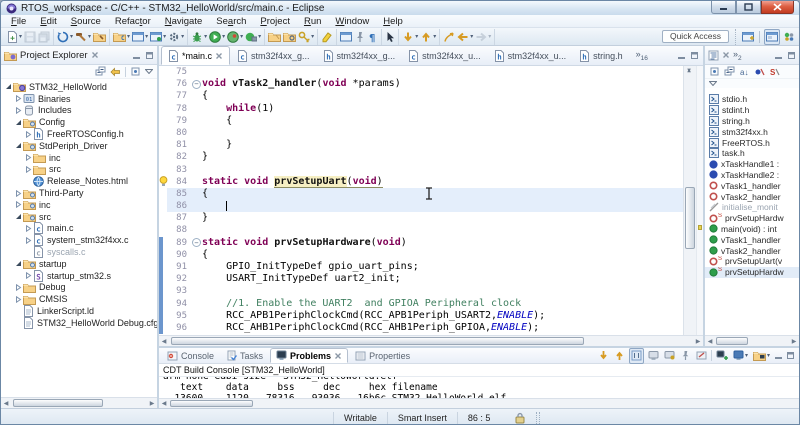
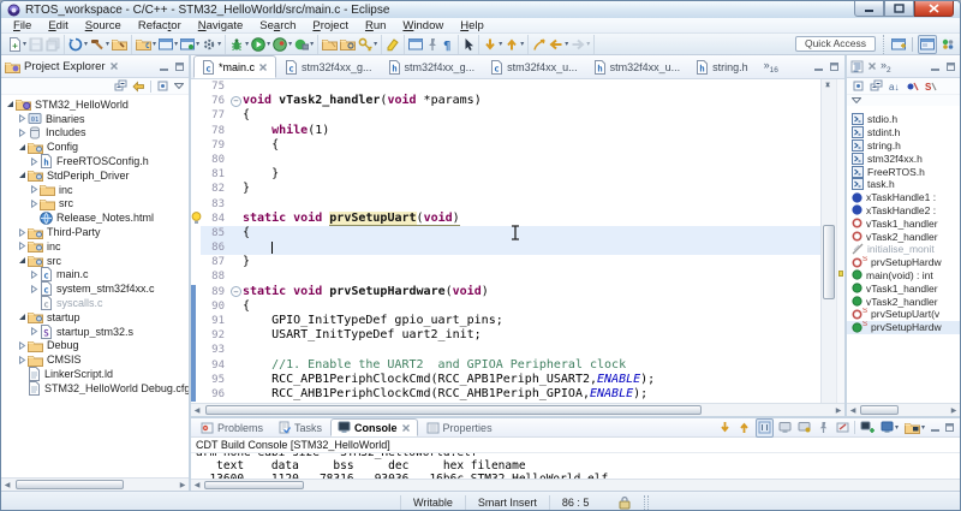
  RTOS_workspace - C/C++ - STM32_HelloWorld/src/main.c - Eclipse
  File
  Edit
  Source
  Refactor
  Navigate
  Search
  Project
  Run
  Window
  Help
  +
  ¶
  Quick Access
  Project Explorer
  STM32_HelloWorld
  Binaries
  Includes
  Config
  h
  FreeRTOSConfig.h
  StdPeriph_Driver
  inc
  src
  Release_Notes.html
  Third-Party
  inc
  src
  c
  main.c
  c
  system_stm32f4xx.c
  c
  syscalls.c
  startup
  S
  startup_stm32.s
  Debug
  CMSIS
  LinkerScript.ld
  STM32_HelloWorld Debug.cfg
  c
  *main.c
  c
  stm32f4xx_g...
  h
  stm32f4xx_g...
  c
  stm32f4xx_u...
  h
  stm32f4xx_u...
  h
  string.h
  75
  76
  −
  void vTask2_handler(void *params)
  77
  {
  78
  while(1)
  79
  {
  80
  81
  }
  82
  }
  83
  84
  static void prvSetupUart(void)
  85
  {
  86
  87
  }
  88
  89
  −
  static void prvSetupHardware(void)
  90
  {
  91
  GPIO_InitTypeDef gpio_uart_pins;
  92
  USART_InitTypeDef uart2_init;
  93
  94
  //1. Enable the UART2 and GPIOA Peripheral clock
  95
  RCC_APB1PeriphClockCmd(RCC_APB1Periph_USART2,ENABLE);
  96
  RCC_AHB1PeriphClockCmd(RCC_AHB1Periph_GPIOA,ENABLE);
  a↓
  S
  stdio.h
  stdint.h
  string.h
  stm32f4xx.h
  FreeRTOS.h
  task.h
  xTaskHandle1 :
  xTaskHandle2 :
  vTask1_handler
  vTask2_handler
  initialise_monit
  prvSetupHardw
  main(void) : int
  vTask1_handler
  vTask2_handler
  prvSetupUart(v
  prvSetupHardw
- Console
+ Problems
  Tasks
- Problems
+ Console
  Properties
  CDT Build Console [STM32_HelloWorld]
  arm-none-eabi-size STM32_HelloWorld.elf
  text data bss dec hex filename
  Writable
  Smart Insert
  86 : 5
